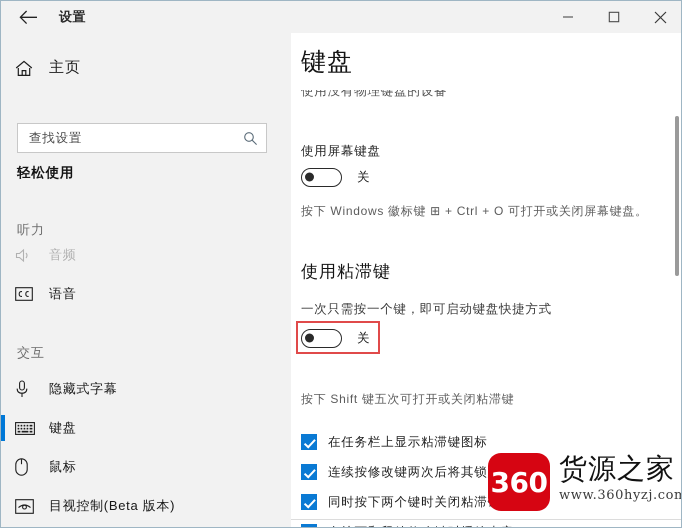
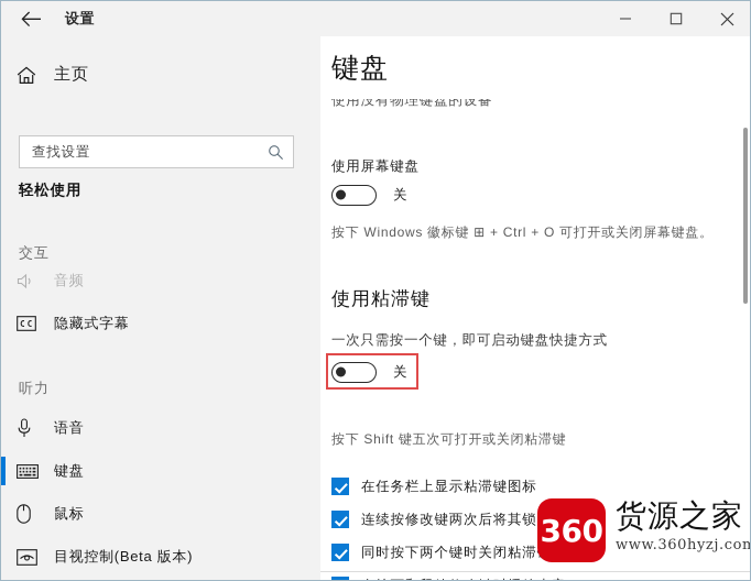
  设置
  主页
  查找设置
  轻松使用
- 听力
+ 交互
  音频
- 语音
+ 隐藏式字幕
- 交互
+ 听力
- 隐藏式字幕
+ 语音
  键盘
  鼠标
  目视控制(Beta 版本)
  键盘
  使用没有物理键盘的设备
  使用屏幕键盘
  关
  按下 Windows 徽标键 ⊞ + Ctrl + O 可打开或关闭屏幕键盘。
  使用粘滞键
  一次只需按一个键，即可启动键盘快捷方式
  关
  按下 Shift 键五次可打开或关闭粘滞键
  在任务栏上显示粘滞键图标
  连续按修改键两次后将其锁
  同时按下两个键时关闭粘滞
  360
  货源之家
  www.360hyzj.com
